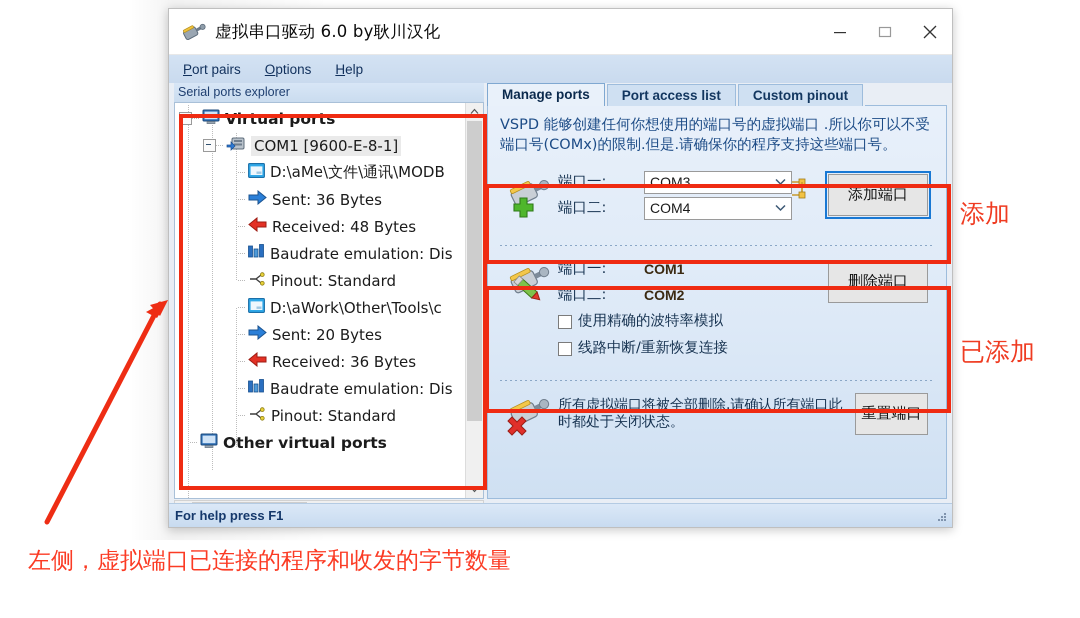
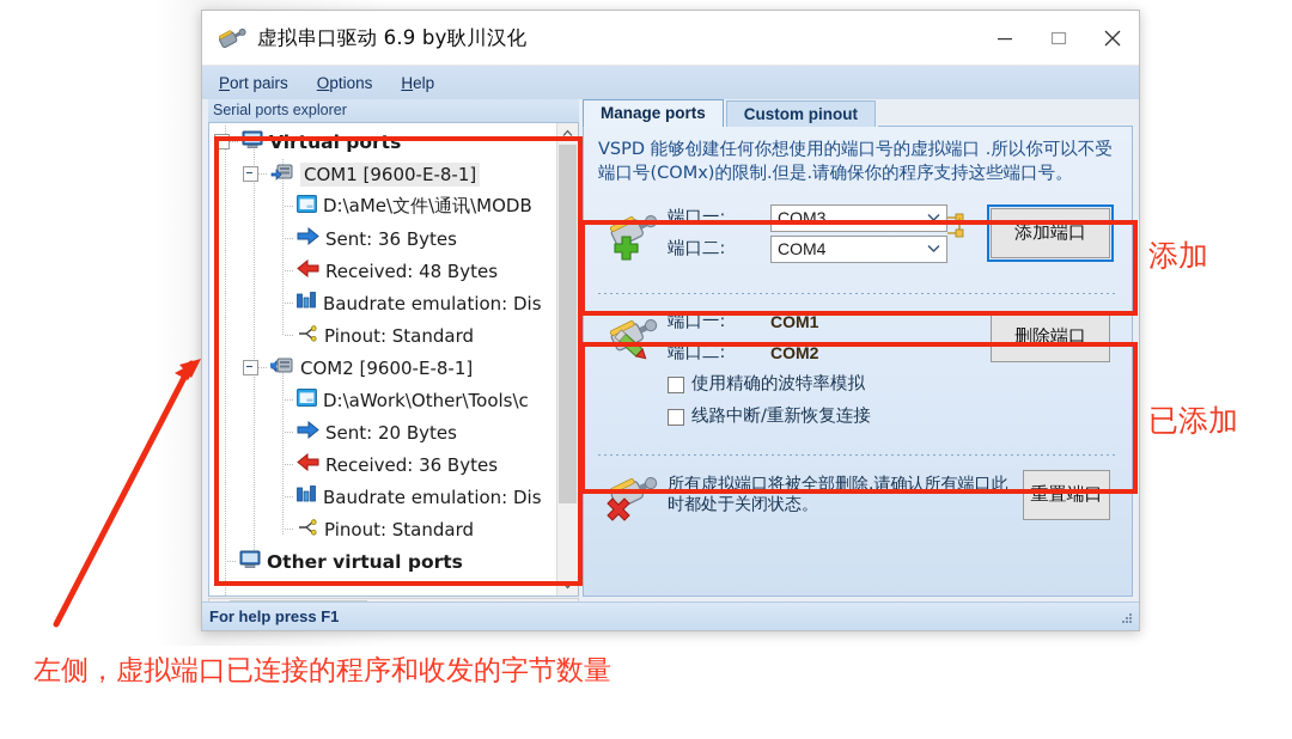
- 虚拟串口驱动 6.0 by耿川汉化
+ 虚拟串口驱动 6.9 by耿川汉化
  Port pairs
  Options
  Help
  Serial ports explorer
  Virtual ports
  COM1 [9600-E-8-1]
  D:\aMe\文件\通讯\MODB
  Sent: 36 Bytes
  Received: 48 Bytes
  Baudrate emulation: Dis
  Pinout: Standard
+ COM2 [9600-E-8-1]
  D:\aWork\Other\Tools\c
  Sent: 20 Bytes
  Received: 36 Bytes
  Baudrate emulation: Dis
  Pinout: Standard
  Other virtual ports
  Manage ports
- Port access list
  Custom pinout
  VSPD 能够创建任何你想使用的端口号的虚拟端口 .所以你可以不受端口号(COMx)的限制.但是.请确保你的程序支持这些端口号。
  端口一:
  COM3
  端口二:
  COM4
  添加端口
  端口一:
  COM1
  端口二:
  COM2
  删除端口
  使用精确的波特率模拟
  线路中断/重新恢复连接
  所有虚拟端口将被全部删除.请确认所有端口此时都处于关闭状态。
  重置端口
  For help press F1
  添加
  已添加
  左侧，虚拟端口已连接的程序和收发的字节数量
